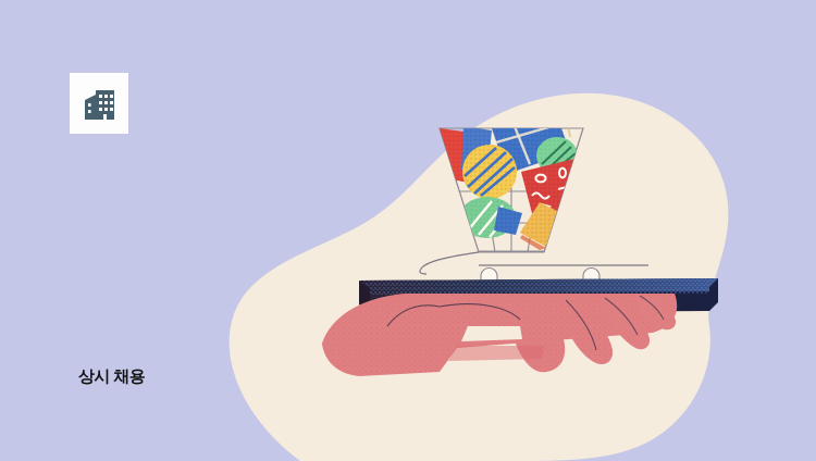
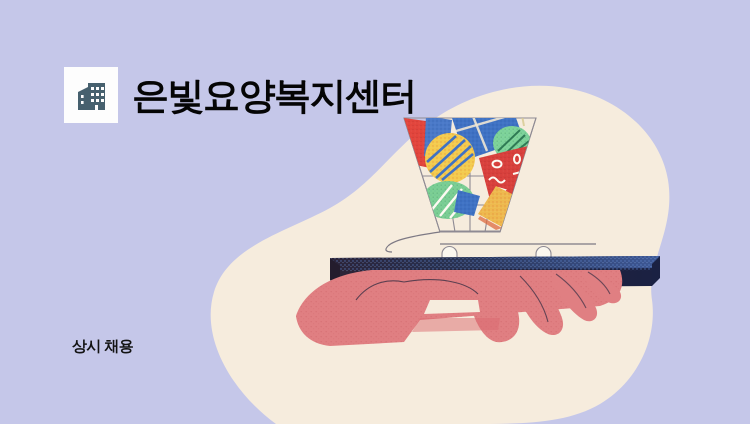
+ 은빛요양복지센터
  상시 채용
